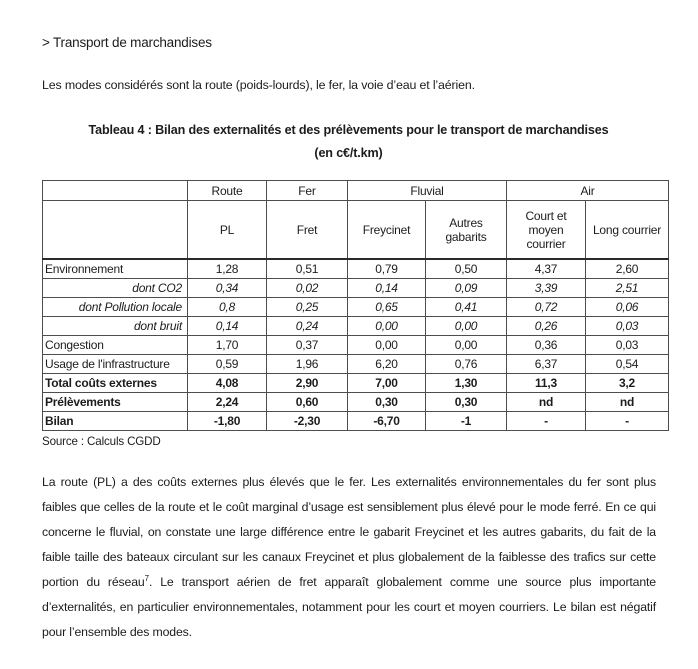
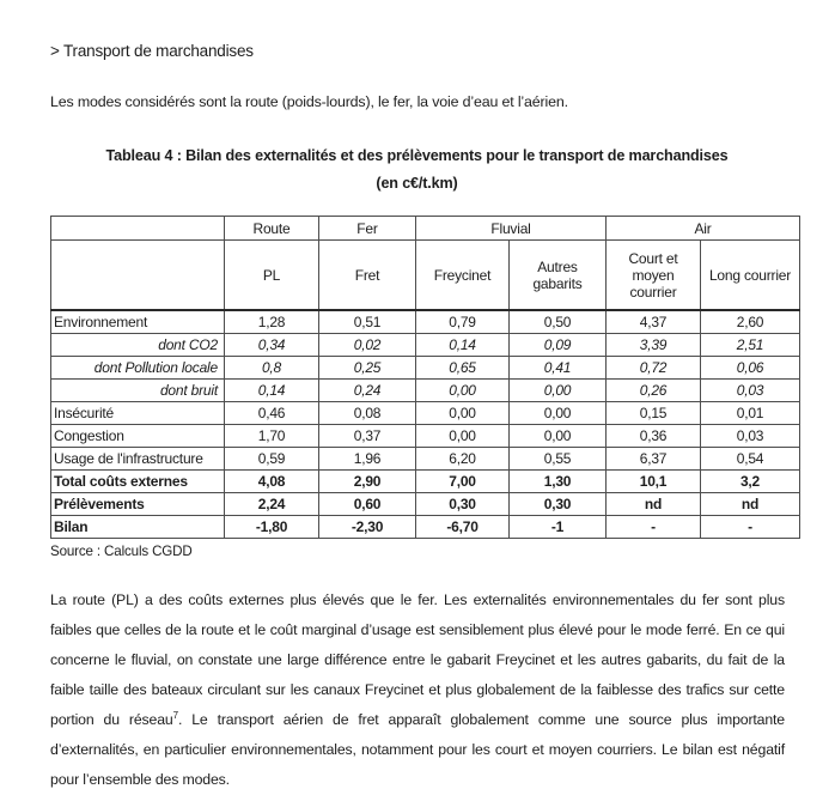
  > Transport de marchandises
  Les modes considérés sont la route (poids-lourds), le fer, la voie d’eau et l’aérien.
  Tableau 4 : Bilan des externalités et des prélèvements pour le transport de marchandises
  (en c€/t.km)
  	Route	Fer	Fluvial	Air
  	PL	Fret	Freycinet	Autres gabarits	Court et moyen courrier	Long courrier
  Environnement	1,28	0,51	0,79	0,50	4,37	2,60
  dont CO2	0,34	0,02	0,14	0,09	3,39	2,51
  dont Pollution locale	0,8	0,25	0,65	0,41	0,72	0,06
  dont bruit	0,14	0,24	0,00	0,00	0,26	0,03
+ Insécurité	0,46	0,08	0,00	0,00	0,15	0,01
  Congestion	1,70	0,37	0,00	0,00	0,36	0,03
- Usage de l'infrastructure	0,59	1,96	6,20	0,76	6,37	0,54
+ Usage de l'infrastructure	0,59	1,96	6,20	0,55	6,37	0,54
- Total coûts externes	4,08	2,90	7,00	1,30	11,3	3,2
+ Total coûts externes	4,08	2,90	7,00	1,30	10,1	3,2
  Prélèvements	2,24	0,60	0,30	0,30	nd	nd
  Bilan	-1,80	-2,30	-6,70	-1	-	-
  Source : Calculs CGDD
  La route (PL) a des coûts externes plus élevés que le fer. Les externalités environnementales du fer sont plus faibles que celles de la route et le coût marginal d’usage est sensiblement plus élevé pour le mode ferré. En ce qui concerne le fluvial, on constate une large différence entre le gabarit Freycinet et les autres gabarits, du fait de la faible taille des bateaux circulant sur les canaux Freycinet et plus globalement de la faiblesse des trafics sur cette portion du réseau7. Le transport aérien de fret apparaît globalement comme une source plus importante d’externalités, en particulier environnementales, notamment pour les court et moyen courriers. Le bilan est négatif pour l’ensemble des modes.
